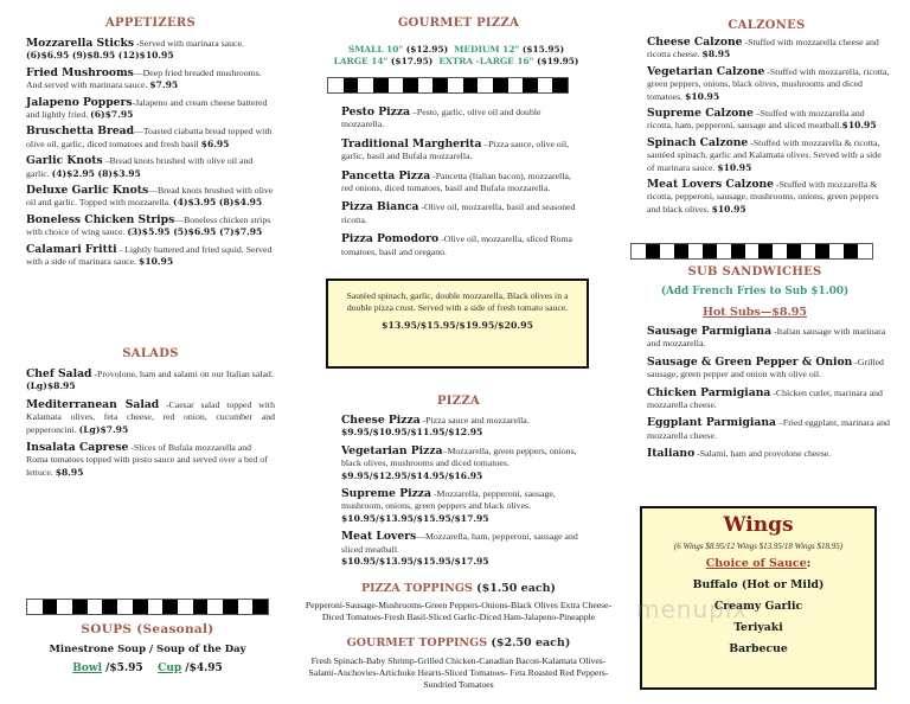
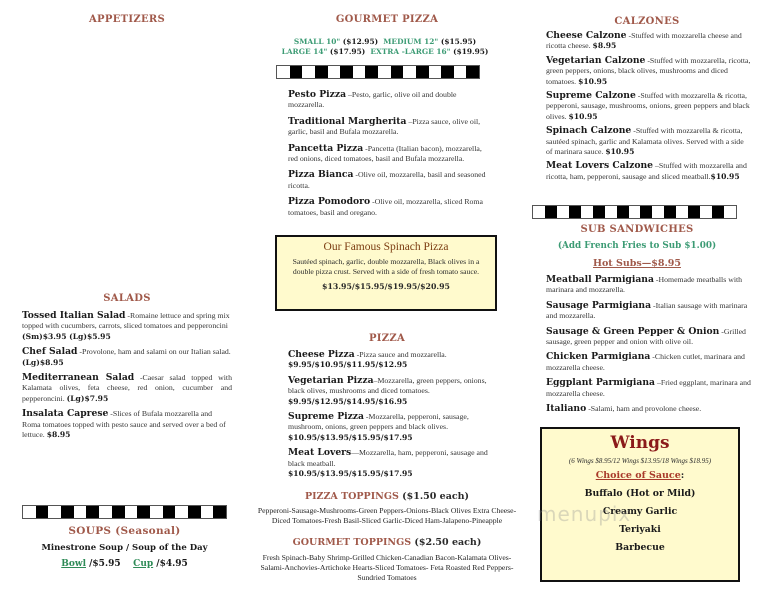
  APPETIZERS
- Mozzarella Sticks -Served with marinara sauce.
- (6)$6.95 (9)$8.95 (12)$10.95
- Fried Mushrooms—Deep fried breaded mushrooms. And served with marinara sauce. $7.95
- Jalapeno Poppers-Jalapeno and cream cheese battered and lightly fried. (6)$7.95
- Bruschetta Bread—Toasted ciabatta bread topped with olive oil, garlic, diced tomatoes and fresh basil $6.95
- Garlic Knots –Bread knots brushed with olive oil and garlic. (4)$2.95 (8)$3.95
- Deluxe Garlic Knots—Bread knots brushed with olive oil and garlic. Topped with mozzarella. (4)$3.95 (8)$4.95
- Boneless Chicken Strips—Boneless chicken strips with choice of wing sauce. (3)$5.95 (5)$6.95 (7)$7.95
- Calamari Fritti - Lightly battered and fried squid. Served with a side of marinara sauce. $10.95
  SALADS
+ Tossed Italian Salad -Romaine lettuce and spring mix topped with cucumbers, carrots, sliced tomatoes and pepperoncini (Sm)$3.95 (Lg)$5.95
  Chef Salad -Provolone, ham and salami on our Italian salad. (Lg)$8.95
  Mediterranean Salad -Caesar salad topped with Kalamata olives, feta cheese, red onion, cucumber and pepperoncini. (Lg)$7.95
  Insalata Caprese -Slices of Bufala mozzarella and Roma tomatoes topped with pesto sauce and served over a bed of lettuce. $8.95
  SOUPS (Seasonal)
  Minestrone Soup / Soup of the Day
  Bowl /$5.95 Cup /$4.95
  GOURMET PIZZA
  SMALL 10" ($12.95) MEDIUM 12" ($15.95)
  LARGE 14" ($17.95) EXTRA -LARGE 16" ($19.95)
  Pesto Pizza –Pesto, garlic, olive oil and double mozzarella.
  Traditional Margherita –Pizza sauce, olive oil, garlic, basil and Bufala mozzarella.
  Pancetta Pizza -Pancetta (Italian bacon), mozzarella, red onions, diced tomatoes, basil and Bufala mozzarella.
  Pizza Bianca -Olive oil, mozzarella, basil and seasoned ricotta.
  Pizza Pomodoro -Olive oil, mozzarella, sliced Roma tomatoes, basil and oregano.
+ Our Famous Spinach Pizza
  Sautéed spinach, garlic, double mozzarella, Black olives in a double pizza crust. Served with a side of fresh tomato sauce.
  $13.95/$15.95/$19.95/$20.95
  PIZZA
  Cheese Pizza -Pizza sauce and mozzarella.
  $9.95/$10.95/$11.95/$12.95
  Vegetarian Pizza–Mozzarella, green peppers, onions, black olives, mushrooms and diced tomatoes.
  $9.95/$12.95/$14.95/$16.95
  Supreme Pizza -Mozzarella, pepperoni, sausage, mushroom, onions, green peppers and black olives.
  $10.95/$13.95/$15.95/$17.95
- Meat Lovers—Mozzarella, ham, pepperoni, sausage and sliced meatball.
+ Meat Lovers—Mozzarella, ham, pepperoni, sausage and black meatball.
  $10.95/$13.95/$15.95/$17.95
  PIZZA TOPPINGS ($1.50 each)
  Pepperoni-Sausage-Mushrooms-Green Peppers-Onions-Black Olives Extra Cheese-Diced Tomatoes-Fresh Basil-Sliced Garlic-Diced Ham-Jalapeno-Pineapple
  GOURMET TOPPINGS ($2.50 each)
  Fresh Spinach-Baby Shrimp-Grilled Chicken-Canadian Bacon-Kalamata Olives-Salami-Anchovies-Artichoke Hearts-Sliced Tomatoes- Feta Roasted Red Peppers-Sundried Tomatoes
  CALZONES
  Cheese Calzone -Stuffed with mozzarella cheese and ricotta cheese. $8.95
  Vegetarian Calzone -Stuffed with mozzarella, ricotta, green peppers, onions, black olives, mushrooms and diced tomatoes. $10.95
- Supreme Calzone –Stuffed with mozzarella and ricotta, ham, pepperoni, sausage and sliced meatball.$10.95
+ Supreme Calzone -Stuffed with mozzarella & ricotta, pepperoni, sausage, mushrooms, onions, green peppers and black olives. $10.95
  Spinach Calzone -Stuffed with mozzarella & ricotta, sautéed spinach, garlic and Kalamata olives. Served with a side of marinara sauce. $10.95
- Meat Lovers Calzone -Stuffed with mozzarella & ricotta, pepperoni, sausage, mushrooms, onions, green peppers and black olives. $10.95
+ Meat Lovers Calzone –Stuffed with mozzarella and ricotta, ham, pepperoni, sausage and sliced meatball.$10.95
  SUB SANDWICHES
  (Add French Fries to Sub $1.00)
  Hot Subs—$8.95
+ Meatball Parmigiana -Homemade meatballs with marinara and mozzarella.
  Sausage Parmigiana -Italian sausage with marinara and mozzarella.
  Sausage & Green Pepper & Onion -Grilled sausage, green pepper and onion with olive oil.
  Chicken Parmigiana -Chicken cutlet, marinara and mozzarella cheese.
  Eggplant Parmigiana –Fried eggplant, marinara and mozzarella cheese.
  Italiano -Salami, ham and provolone cheese.
  Wings
  (6 Wings $8.95/12 Wings $13.95/18 Wings $18.95)
  Choice of Sauce:
  Buffalo (Hot or Mild)
  Creamy Garlic
  Teriyaki
  Barbecue
  menupix
